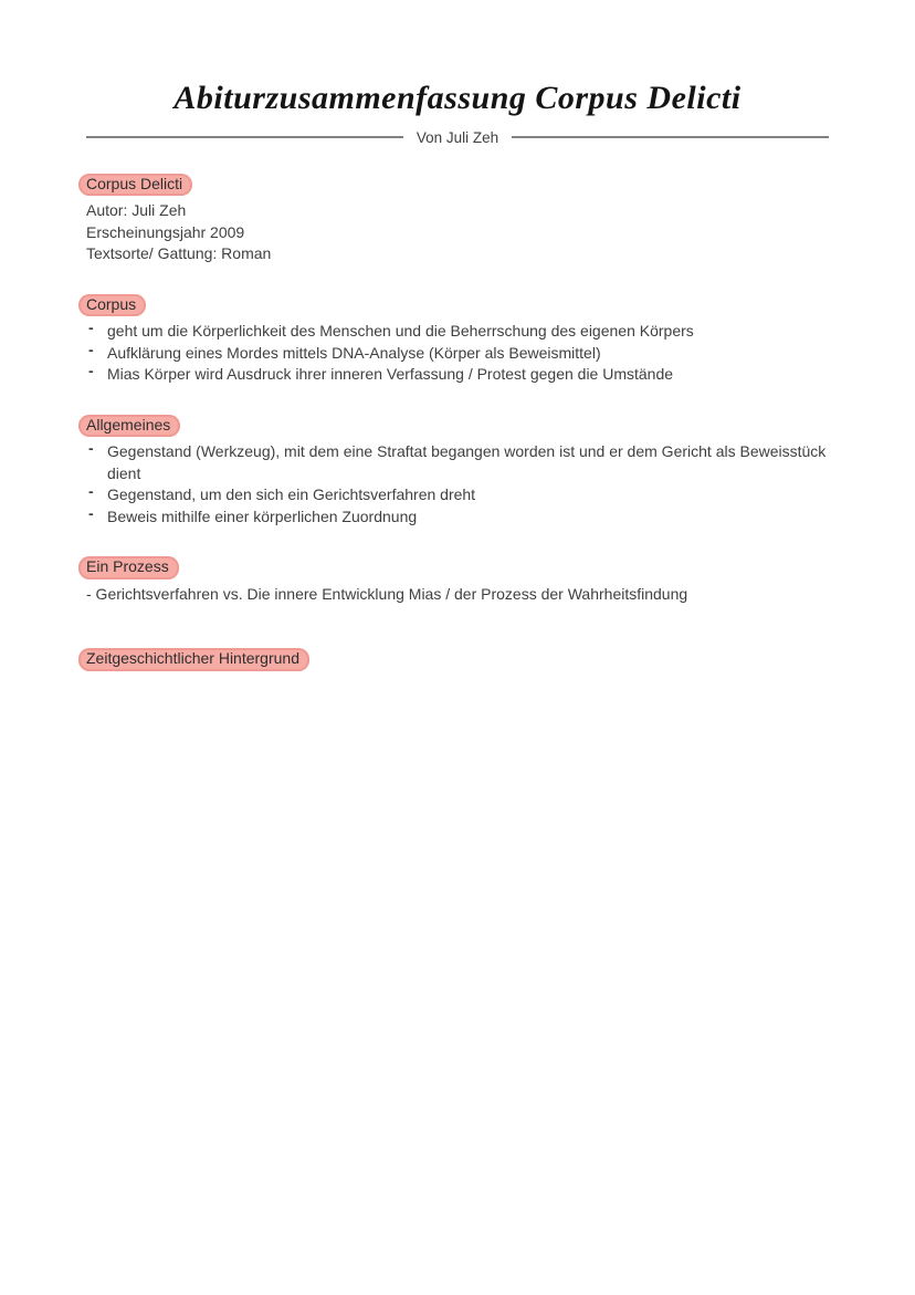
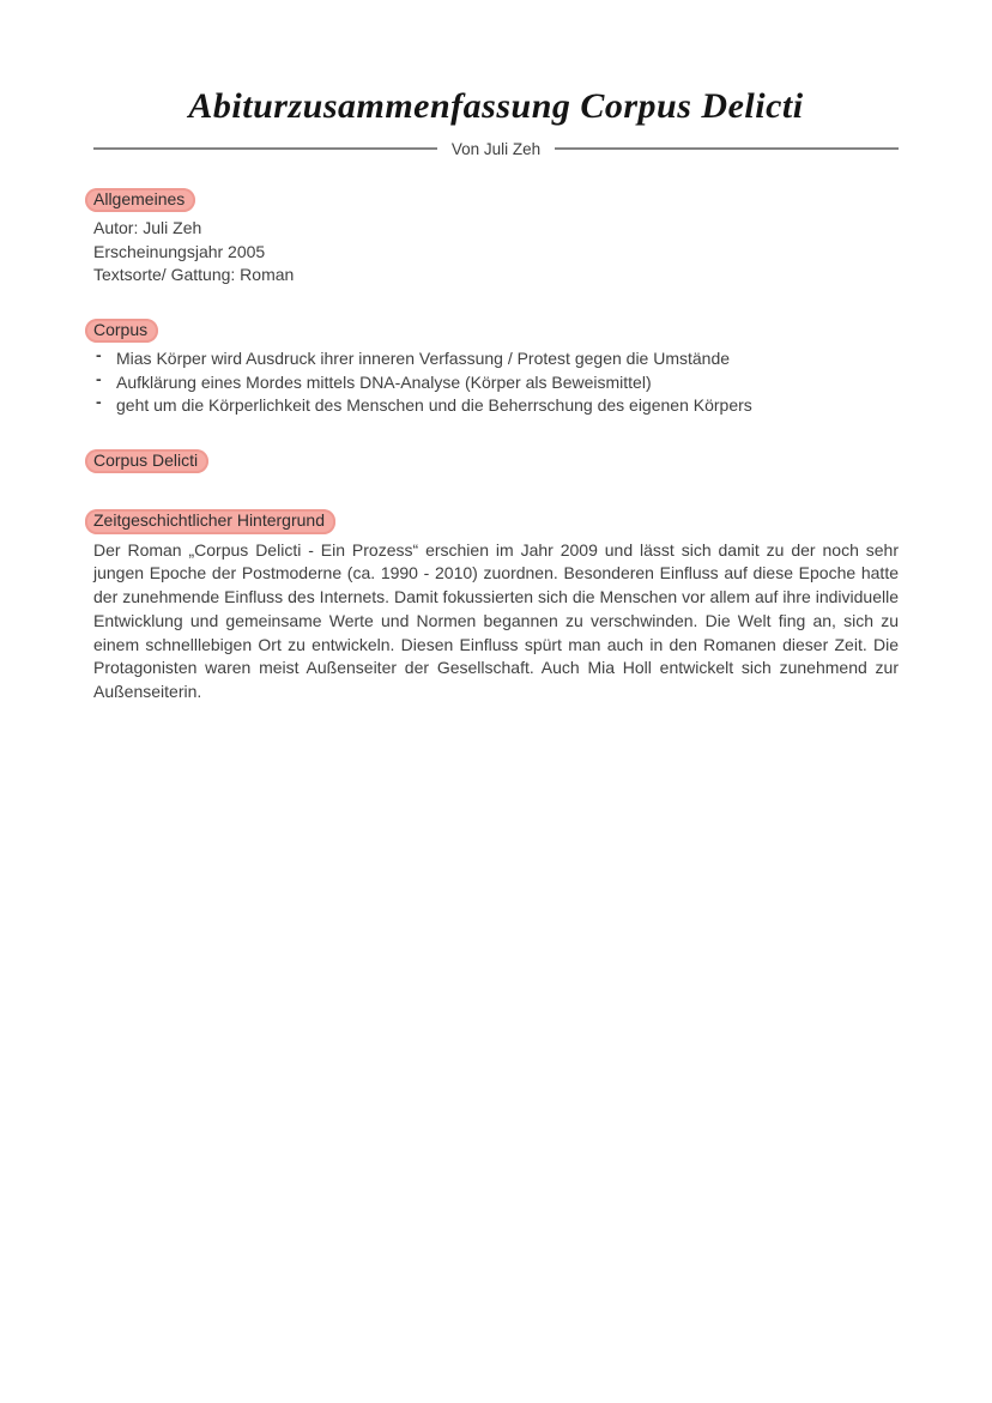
  Abiturzusammenfassung Corpus Delicti
  Von Juli Zeh
- Corpus Delicti
+ Allgemeines
  Autor: Juli Zeh
- Erscheinungsjahr 2009
+ Erscheinungsjahr 2005
  Textsorte/ Gattung: Roman
  Corpus
- geht um die Körperlichkeit des Menschen und die Beherrschung des eigenen Körpers
+ Mias Körper wird Ausdruck ihrer inneren Verfassung / Protest gegen die Umstände
  Aufklärung eines Mordes mittels DNA-Analyse (Körper als Beweismittel)
- Mias Körper wird Ausdruck ihrer inneren Verfassung / Protest gegen die Umstände
+ geht um die Körperlichkeit des Menschen und die Beherrschung des eigenen Körpers
- Allgemeines
+ Corpus Delicti
- Gegenstand (Werkzeug), mit dem eine Straftat begangen worden ist und er dem Gericht als Beweisstück dient
- Gegenstand, um den sich ein Gerichtsverfahren dreht
- Beweis mithilfe einer körperlichen Zuordnung
- Ein Prozess
- - Gerichtsverfahren vs. Die innere Entwicklung Mias / der Prozess der Wahrheitsfindung
  Zeitgeschichtlicher Hintergrund
+ Der Roman „Corpus Delicti - Ein Prozess“ erschien im Jahr 2009 und lässt sich damit zu der noch sehr jungen Epoche der Postmoderne (ca. 1990 - 2010) zuordnen. Besonderen Einfluss auf diese Epoche hatte der zunehmende Einfluss des Internets. Damit fokussierten sich die Menschen vor allem auf ihre individuelle Entwicklung und gemeinsame Werte und Normen begannen zu verschwinden. Die Welt fing an, sich zu einem schnelllebigen Ort zu entwickeln. Diesen Einfluss spürt man auch in den Romanen dieser Zeit. Die Protagonisten waren meist Außenseiter der Gesellschaft. Auch Mia Holl entwickelt sich zunehmend zur Außenseiterin.
